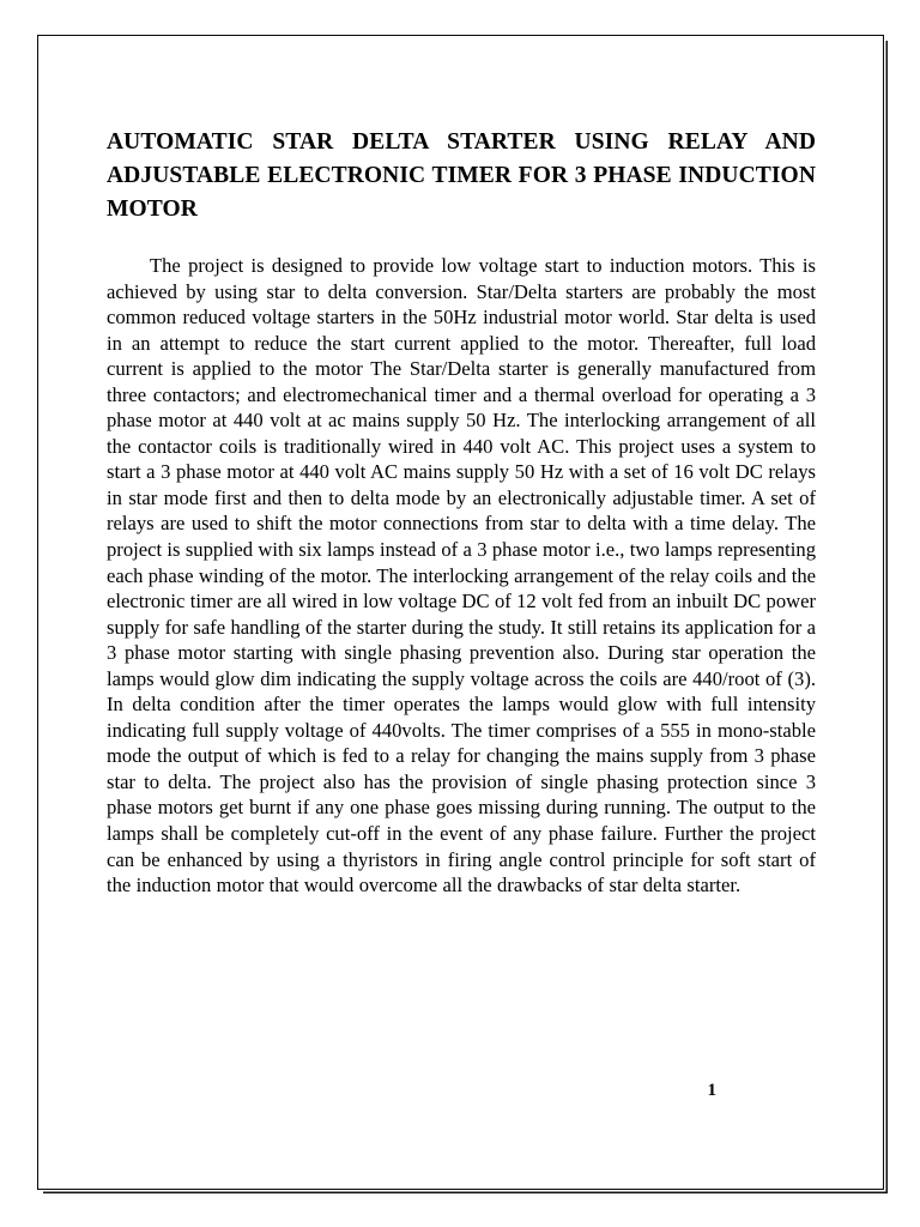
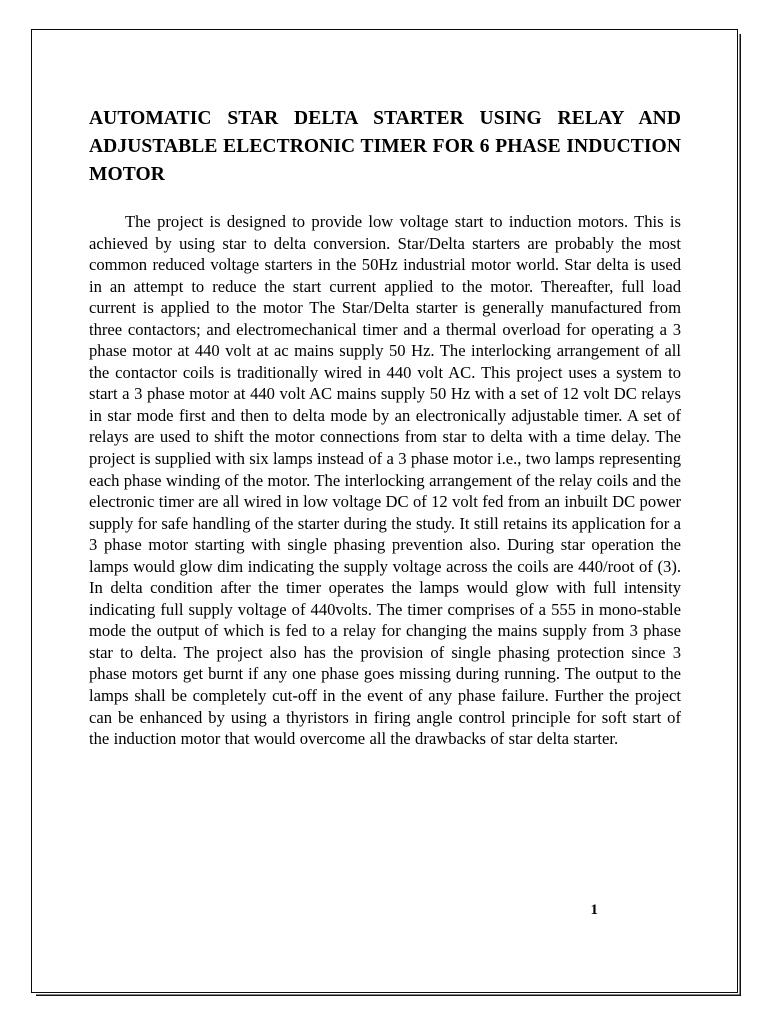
- AUTOMATIC STAR DELTA STARTER USING RELAY AND ADJUSTABLE ELECTRONIC TIMER FOR 3 PHASE INDUCTION MOTOR
+ AUTOMATIC STAR DELTA STARTER USING RELAY AND ADJUSTABLE ELECTRONIC TIMER FOR 6 PHASE INDUCTION MOTOR
- The project is designed to provide low voltage start to induction motors. This is achieved by using star to delta conversion. Star/Delta starters are probably the most common reduced voltage starters in the 50Hz industrial motor world. Star delta is used in an attempt to reduce the start current applied to the motor. Thereafter, full load current is applied to the motor The Star/Delta starter is generally manufactured from three contactors; and electromechanical timer and a thermal overload for operating a 3 phase motor at 440 volt at ac mains supply 50 Hz. The interlocking arrangement of all the contactor coils is traditionally wired in 440 volt AC. This project uses a system to start a 3 phase motor at 440 volt AC mains supply 50 Hz with a set of 16 volt DC relays in star mode first and then to delta mode by an electronically adjustable timer. A set of relays are used to shift the motor connections from star to delta with a time delay. The project is supplied with six lamps instead of a 3 phase motor i.e., two lamps representing each phase winding of the motor. The interlocking arrangement of the relay coils and the electronic timer are all wired in low voltage DC of 12 volt fed from an inbuilt DC power supply for safe handling of the starter during the study. It still retains its application for a 3 phase motor starting with single phasing prevention also. During star operation the lamps would glow dim indicating the supply voltage across the coils are 440/root of (3). In delta condition after the timer operates the lamps would glow with full intensity indicating full supply voltage of 440volts. The timer comprises of a 555 in mono-stable mode the output of which is fed to a relay for changing the mains supply from 3 phase star to delta. The project also has the provision of single phasing protection since 3 phase motors get burnt if any one phase goes missing during running. The output to the lamps shall be completely cut-off in the event of any phase failure. Further the project can be enhanced by using a thyristors in firing angle control principle for soft start of the induction motor that would overcome all the drawbacks of star delta starter.
+ The project is designed to provide low voltage start to induction motors. This is achieved by using star to delta conversion. Star/Delta starters are probably the most common reduced voltage starters in the 50Hz industrial motor world. Star delta is used in an attempt to reduce the start current applied to the motor. Thereafter, full load current is applied to the motor The Star/Delta starter is generally manufactured from three contactors; and electromechanical timer and a thermal overload for operating a 3 phase motor at 440 volt at ac mains supply 50 Hz. The interlocking arrangement of all the contactor coils is traditionally wired in 440 volt AC. This project uses a system to start a 3 phase motor at 440 volt AC mains supply 50 Hz with a set of 12 volt DC relays in star mode first and then to delta mode by an electronically adjustable timer. A set of relays are used to shift the motor connections from star to delta with a time delay. The project is supplied with six lamps instead of a 3 phase motor i.e., two lamps representing each phase winding of the motor. The interlocking arrangement of the relay coils and the electronic timer are all wired in low voltage DC of 12 volt fed from an inbuilt DC power supply for safe handling of the starter during the study. It still retains its application for a 3 phase motor starting with single phasing prevention also. During star operation the lamps would glow dim indicating the supply voltage across the coils are 440/root of (3). In delta condition after the timer operates the lamps would glow with full intensity indicating full supply voltage of 440volts. The timer comprises of a 555 in mono-stable mode the output of which is fed to a relay for changing the mains supply from 3 phase star to delta. The project also has the provision of single phasing protection since 3 phase motors get burnt if any one phase goes missing during running. The output to the lamps shall be completely cut-off in the event of any phase failure. Further the project can be enhanced by using a thyristors in firing angle control principle for soft start of the induction motor that would overcome all the drawbacks of star delta starter.
  1
